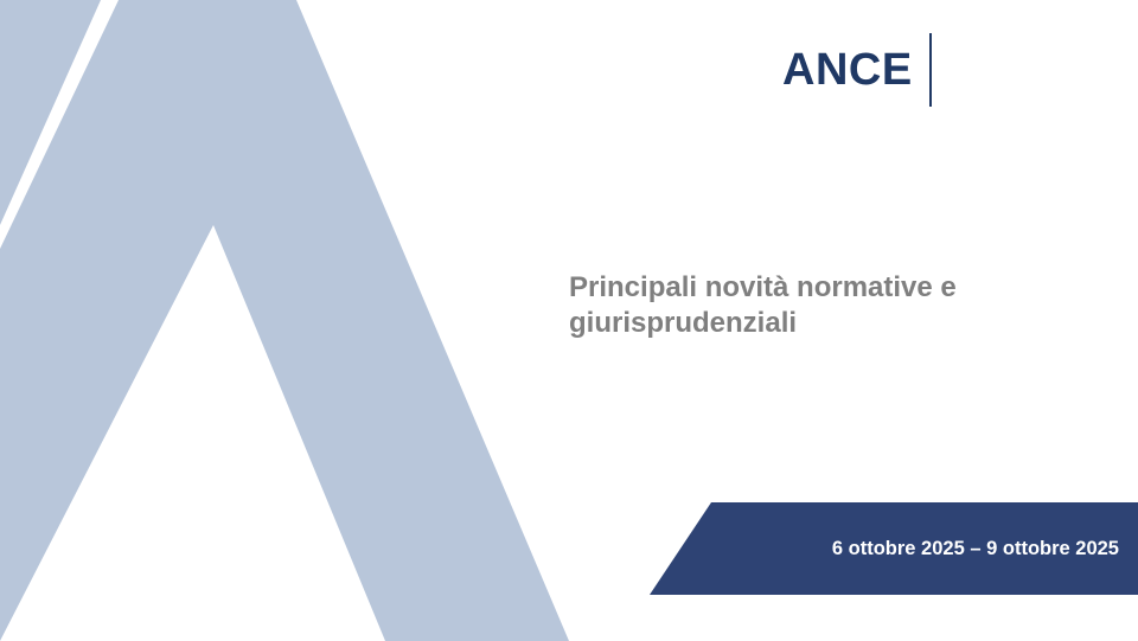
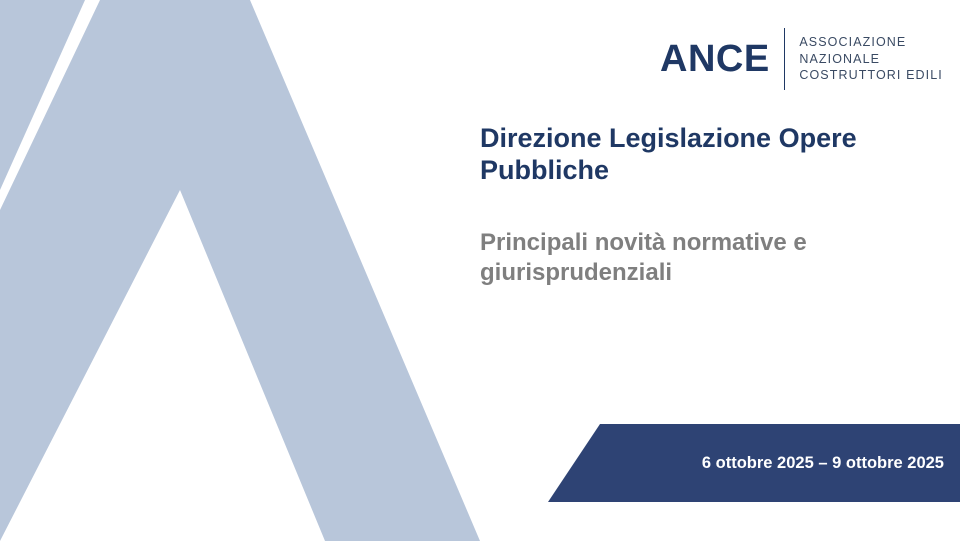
  ANCE
+ ASSOCIAZIONE NAZIONALE
+ COSTRUTTORI EDILI
+ Direzione Legislazione Opere Pubbliche
  Principali novità normative e giurisprudenziali
  6 ottobre 2025 – 9 ottobre 2025
